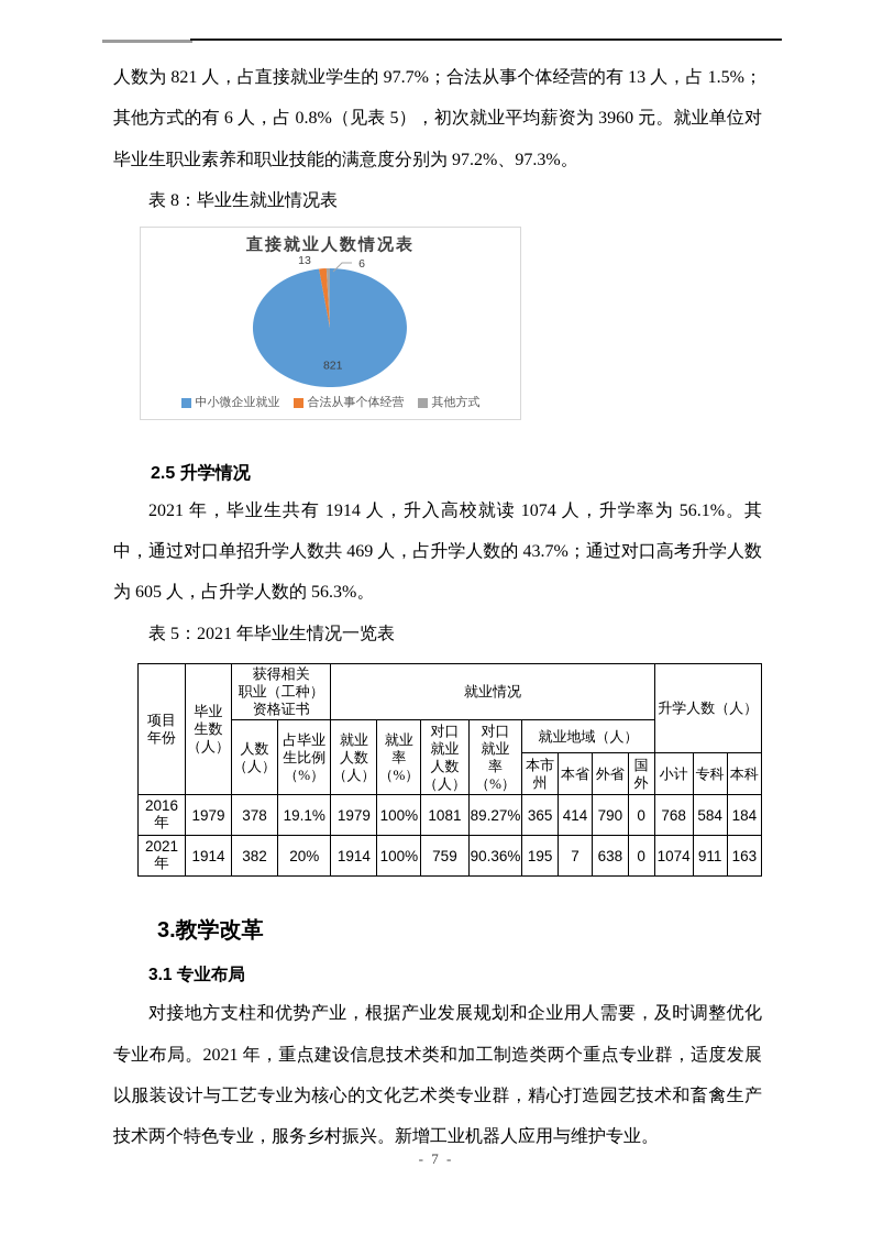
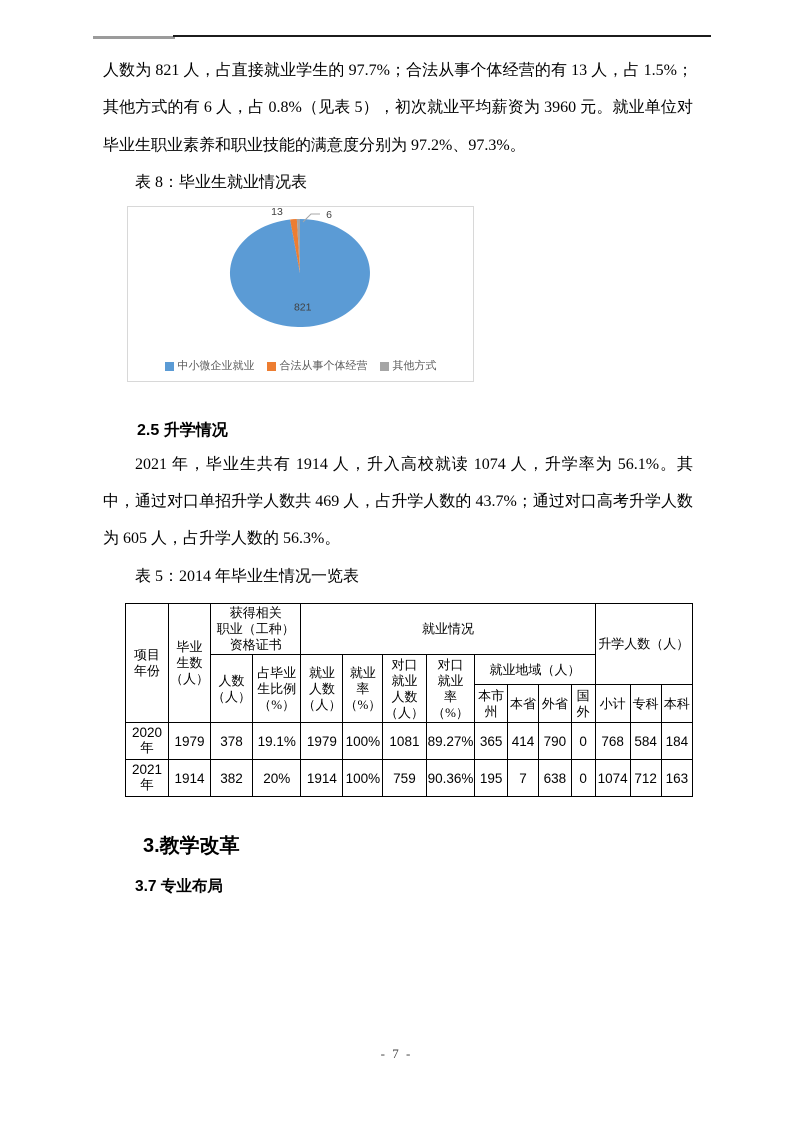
  人数为 821 人，占直接就业学生的 97.7%；合法从事个体经营的有 13 人，占 1.5%；其他方式的有 6 人，占 0.8%（见表 5），初次就业平均薪资为 3960 元。就业单位对毕业生职业素养和职业技能的满意度分别为 97.2%、97.3%。
  表 8：毕业生就业情况表
- 直接就业人数情况表
  821
  13
  6
  中小微企业就业
  合法从事个体经营
  其他方式
  2.5 升学情况
  2021 年，毕业生共有 1914 人，升入高校就读 1074 人，升学率为 56.1%。其中，通过对口单招升学人数共 469 人，占升学人数的 43.7%；通过对口高考升学人数为 605 人，占升学人数的 56.3%。
- 表 5：2021 年毕业生情况一览表
+ 表 5：2014 年毕业生情况一览表
  项目 年份	毕业 生数 （人）	获得相关 职业（工种） 资格证书	就业情况	升学人数（人）
  人数 （人）	占毕业 生比例 （%）	就业 人数 （人）	就业 率 （%）	对口 就业 人数 （人）	对口 就业 率 （%）	就业地域（人）
  本市 州	本省	外省	国外	小计	专科	本科
- 2016 年	1979	378	19.1%	1979	100%	1081	89.27%	365	414	790	0	768	584	184
+ 2020 年	1979	378	19.1%	1979	100%	1081	89.27%	365	414	790	0	768	584	184
- 2021 年	1914	382	20%	1914	100%	759	90.36%	195	7	638	0	1074	911	163
+ 2021 年	1914	382	20%	1914	100%	759	90.36%	195	7	638	0	1074	712	163
  3.教学改革
- 3.1 专业布局
+ 3.7 专业布局
- 对接地方支柱和优势产业，根据产业发展规划和企业用人需要，及时调整优化专业布局。2021 年，重点建设信息技术类和加工制造类两个重点专业群，适度发展以服装设计与工艺专业为核心的文化艺术类专业群，精心打造园艺技术和畜禽生产技术两个特色专业，服务乡村振兴。新增工业机器人应用与维护专业。
  - 7 -
